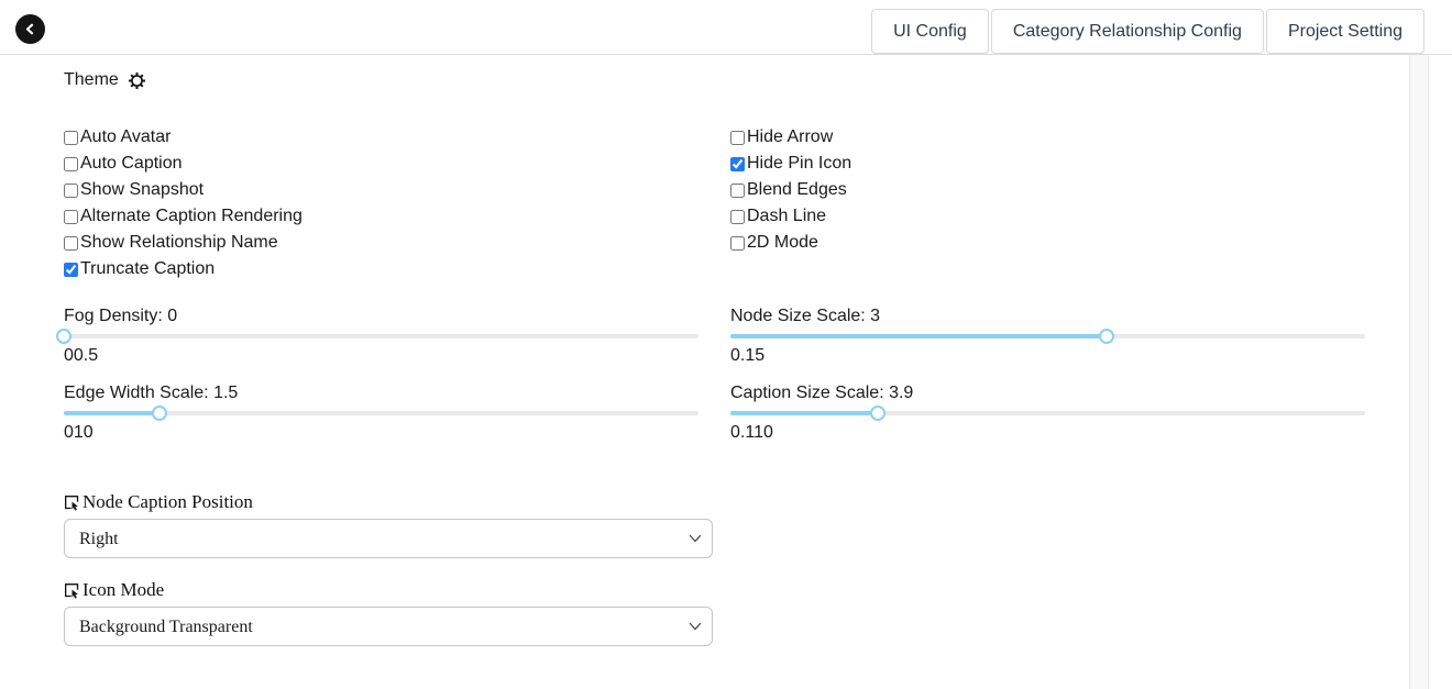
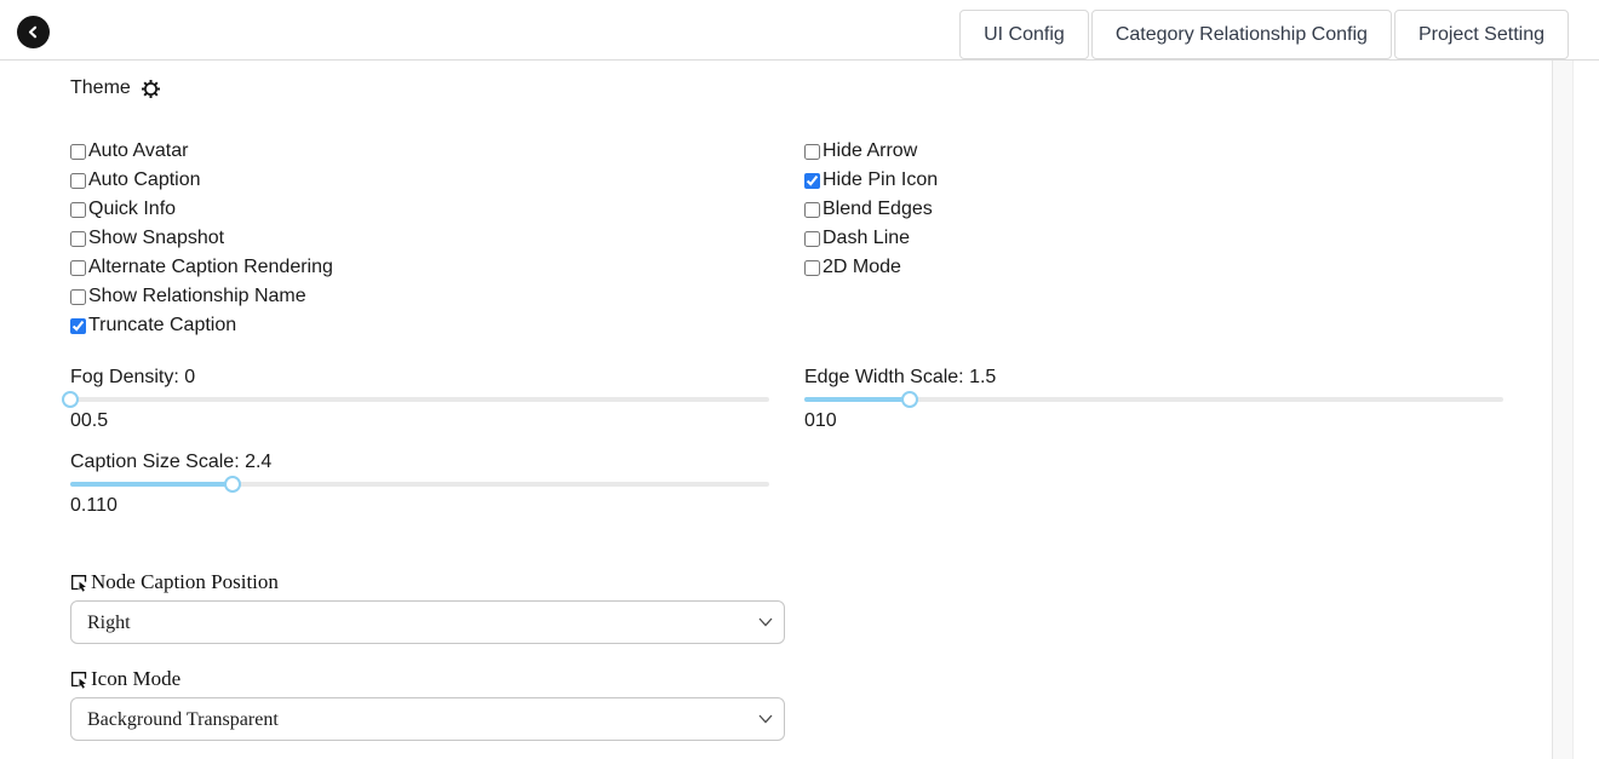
  UI Config
  Category Relationship Config
  Project Setting
  Theme
  Auto Avatar
  Auto Caption
+ Quick Info
  Show Snapshot
  Alternate Caption Rendering
  Show Relationship Name
  Truncate Caption
  Hide Arrow
  Hide Pin Icon
  Blend Edges
  Dash Line
  2D Mode
  Fog Density: 0
  00.5
- Node Size Scale: 3
- 0.15
  Edge Width Scale: 1.5
  010
- Caption Size Scale: 3.9
+ Caption Size Scale: 2.4
  0.110
  Node Caption Position
  Right
  Icon Mode
  Background Transparent
